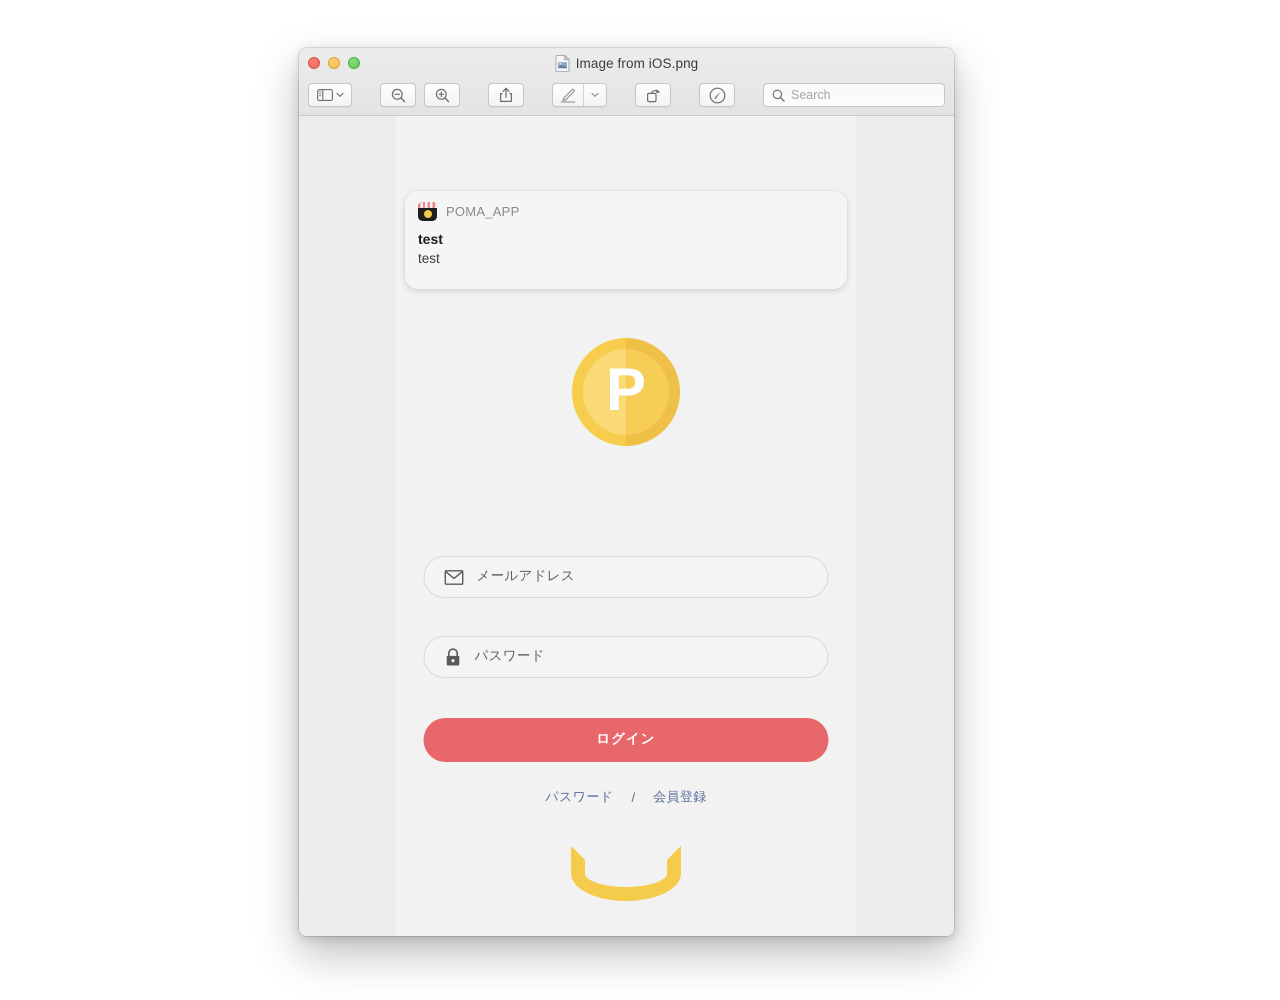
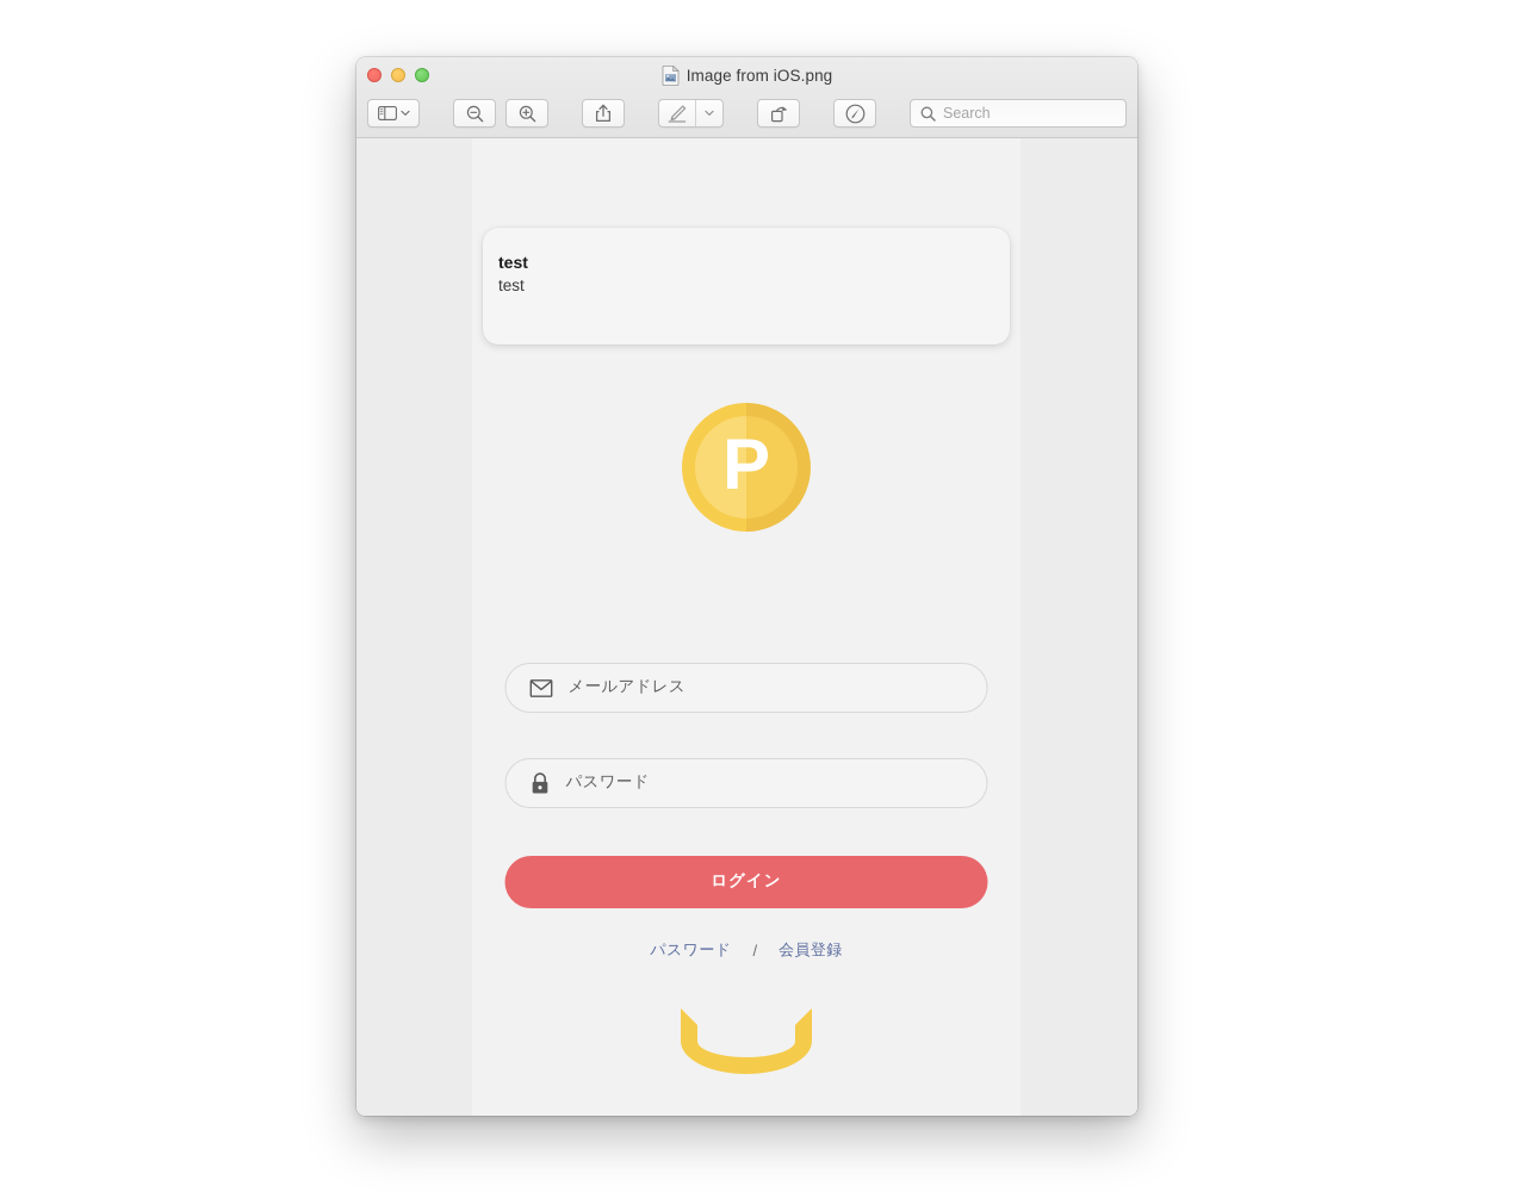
  Image from iOS.png
  Search
  P
  メールアドレス
  パスワード
  ログイン
  パスワード
  /
  会員登録
- POMA_APP
  test
  test
